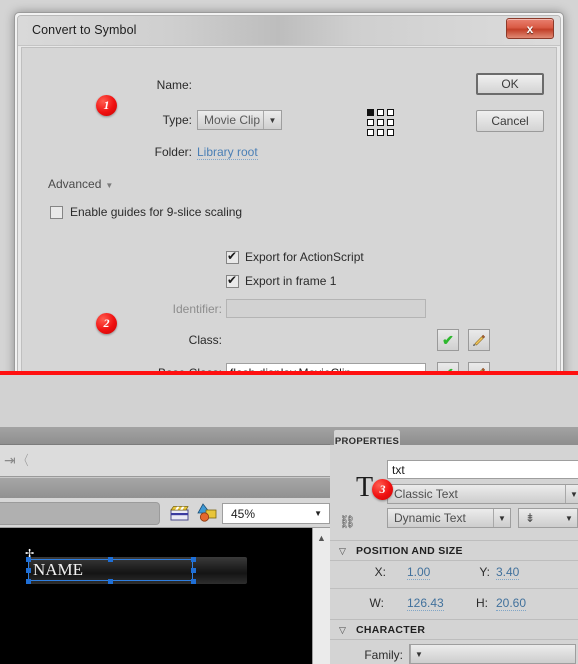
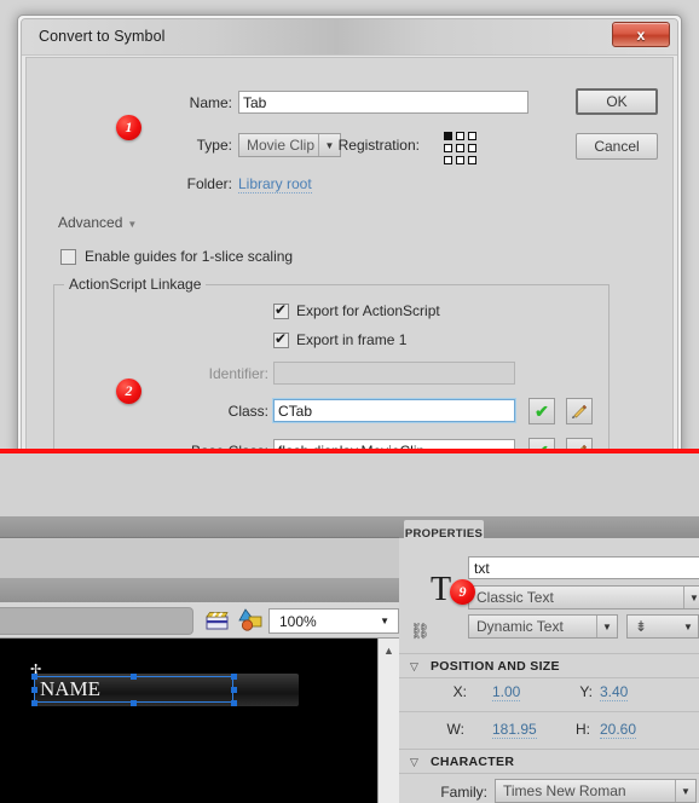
  Convert to Symbol
  x
  Name:
+ Tab
  Type:
  Movie Clip
  ▼
+ Registration:
  Folder:
  Library root
  Advanced ▼
- Enable guides for 9-slice scaling
+ Enable guides for 1-slice scaling
+ ActionScript Linkage
  Export for ActionScript
  Export in frame 1
  Identifier:
  Class:
+ CTab
  ✔
  OK
  Cancel
  1
  2
- ⇥〈
- 45%
+ 100%
  ▼
  NAME
  ✢
  ▲
  PROPERTIES
  T
  txt
  Classic Text
  ▼
  Dynamic Text
  ▼
  ⇟
  ▼
  ▽
  POSITION AND SIZE
  X:
  1.00
  Y:
  3.40
  ⛓
  W:
- 126.43
+ 181.95
  H:
  20.60
  ▽
  CHARACTER
  Family:
+ Times New Roman
  ▼
- 3
+ 9
